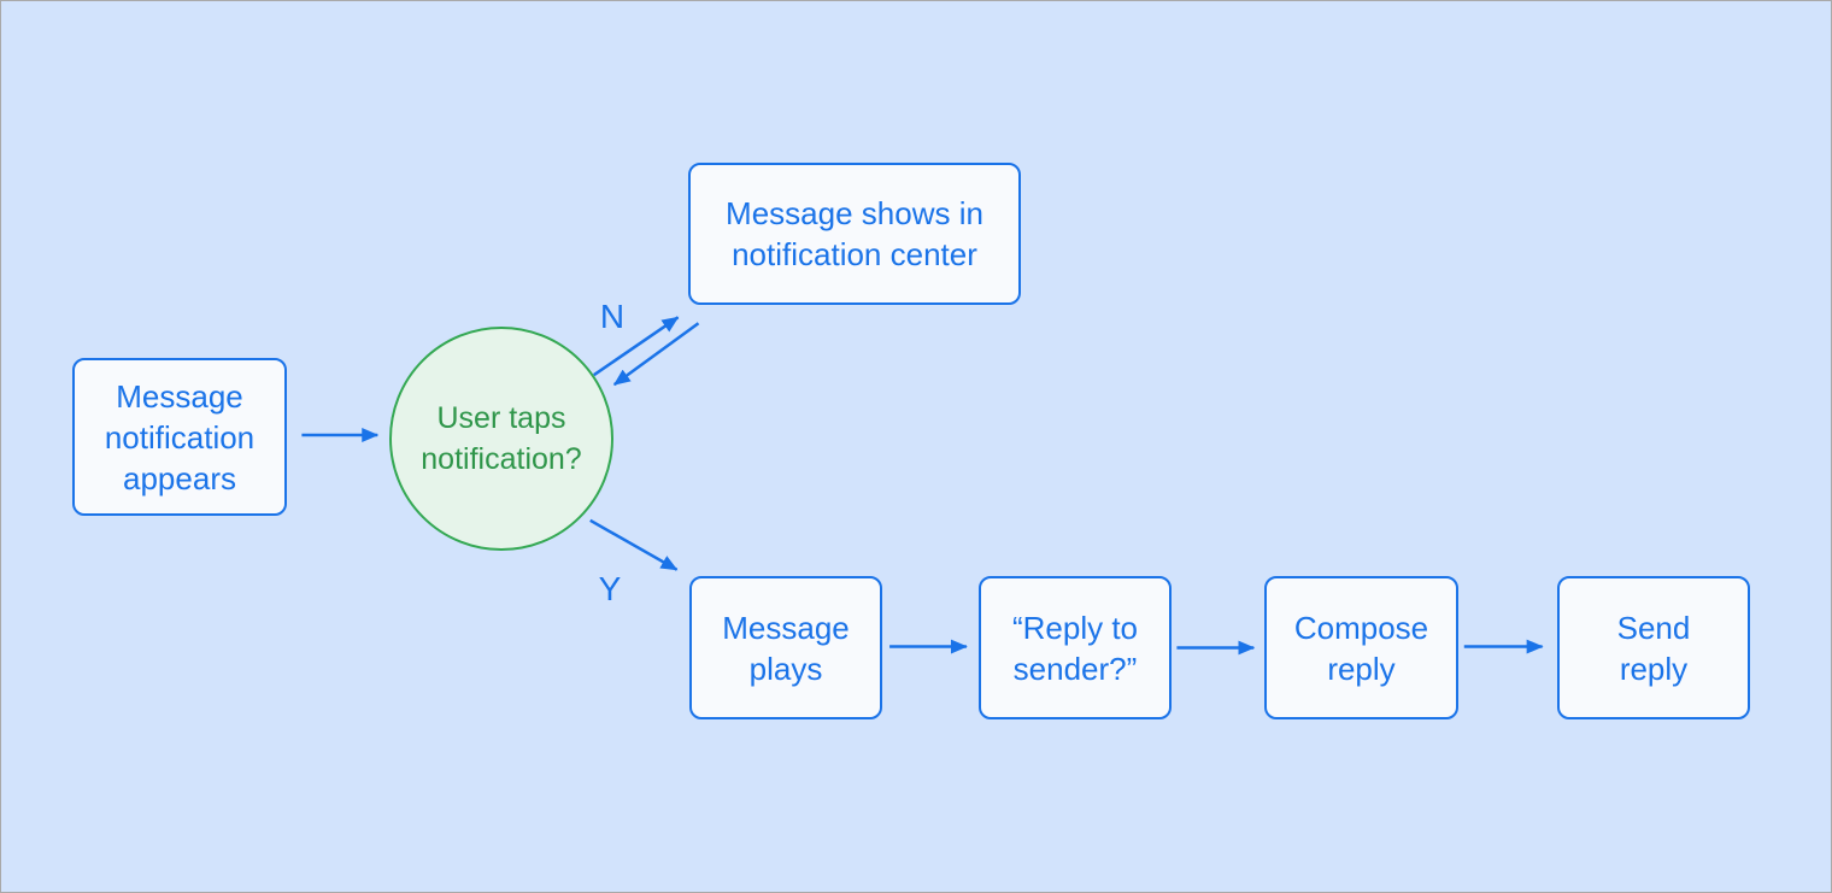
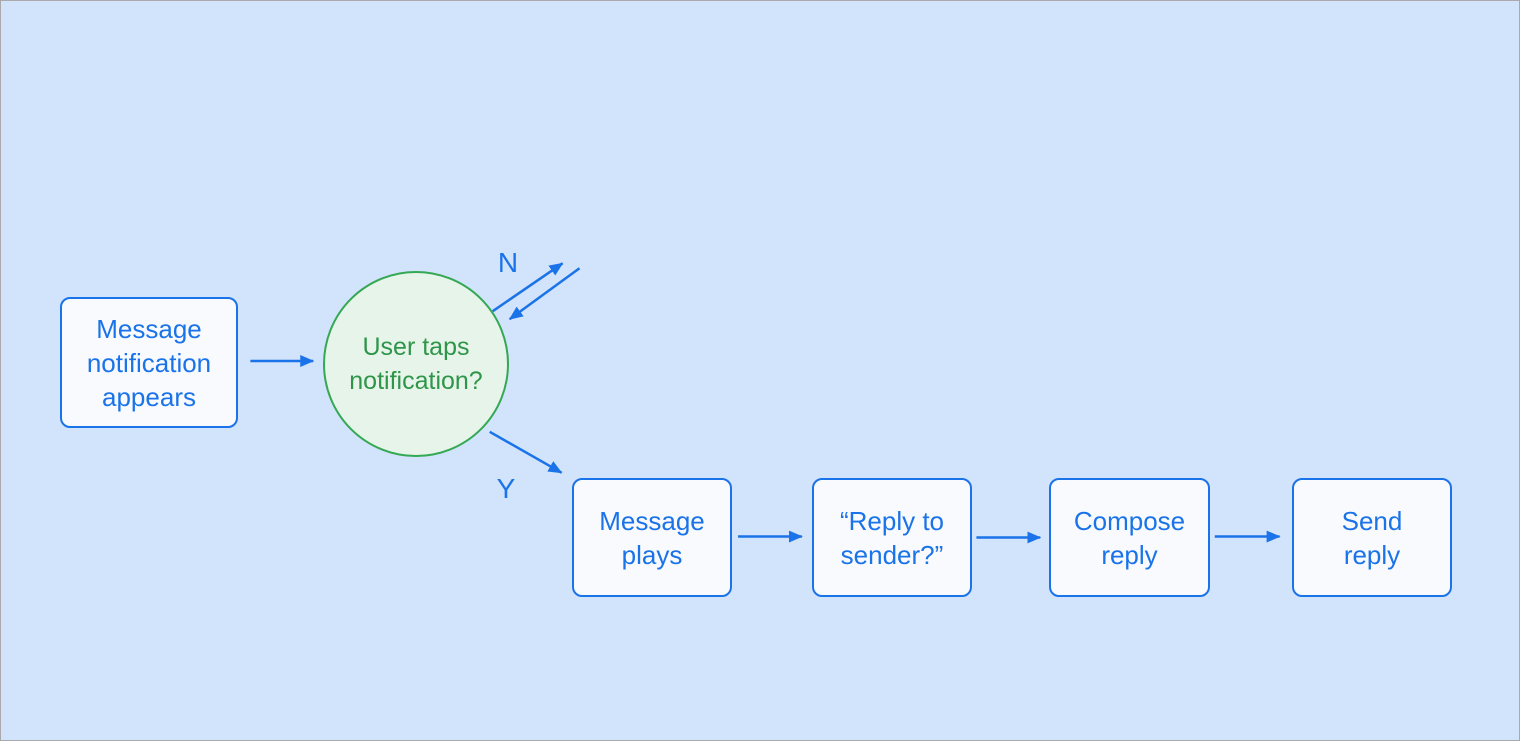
  Message
  notification
  appears
  User taps
  notification?
- Message shows in
- notification center
  Message
  plays
  “Reply to
  sender?”
  Compose
  reply
  Send
  reply
  N
  Y
